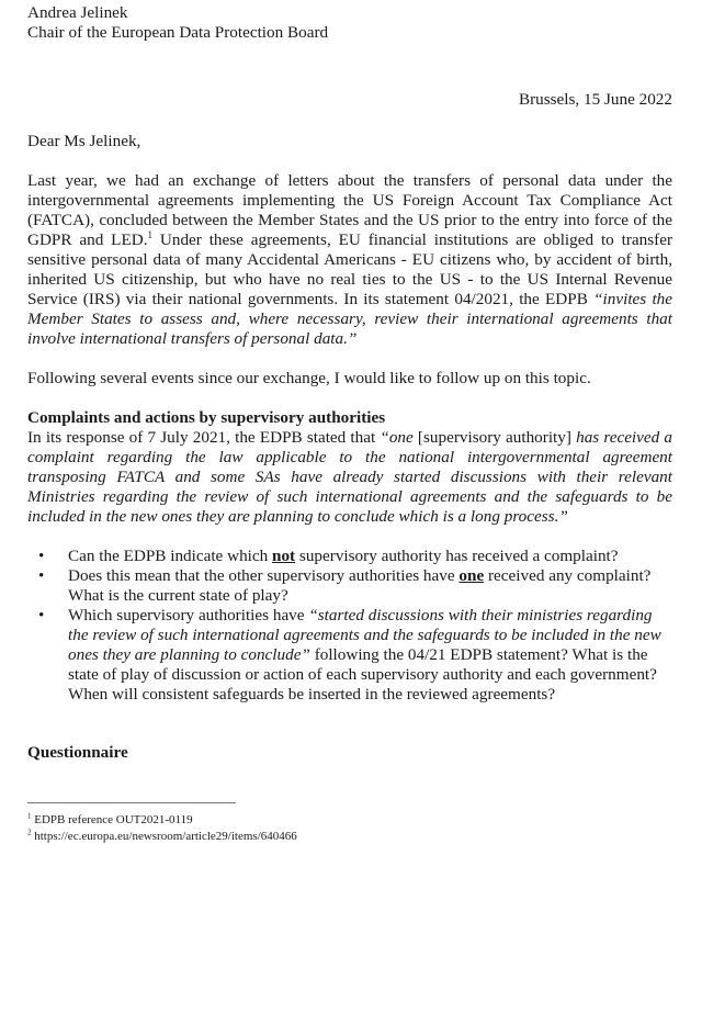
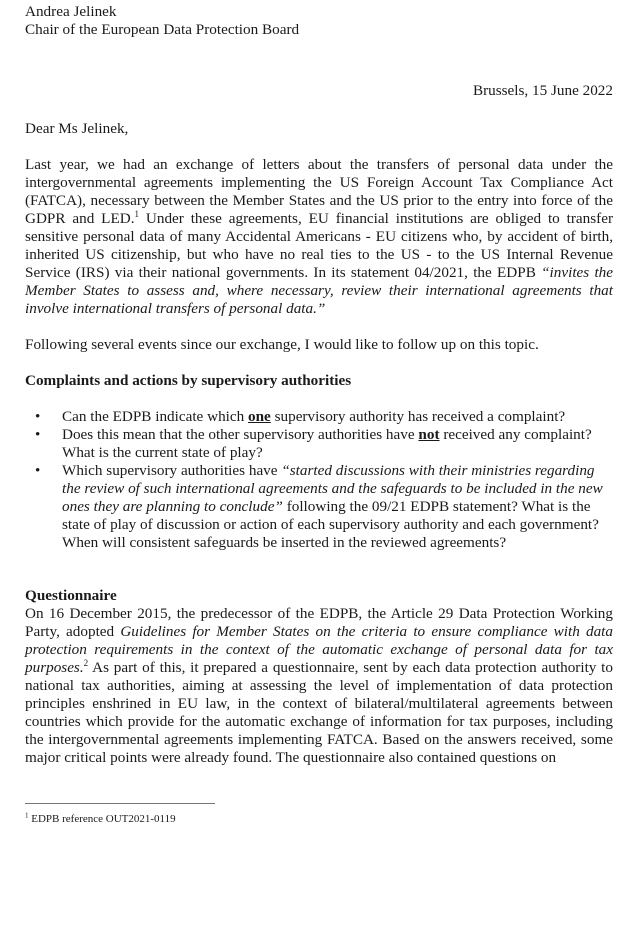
  Andrea Jelinek
  Chair of the European Data Protection Board
  Brussels, 15 June 2022
  Dear Ms Jelinek,
- Last year, we had an exchange of letters about the transfers of personal data under the intergovernmental agreements implementing the US Foreign Account Tax Compliance Act (FATCA), concluded between the Member States and the US prior to the entry into force of the GDPR and LED.1 Under these agreements, EU financial institutions are obliged to transfer sensitive personal data of many Accidental Americans - EU citizens who, by accident of birth, inherited US citizenship, but who have no real ties to the US - to the US Internal Revenue Service (IRS) via their national governments. In its statement 04/2021, the EDPB “invites the Member States to assess and, where necessary, review their international agreements that involve international transfers of personal data.”
+ Last year, we had an exchange of letters about the transfers of personal data under the intergovernmental agreements implementing the US Foreign Account Tax Compliance Act (FATCA), necessary between the Member States and the US prior to the entry into force of the GDPR and LED.1 Under these agreements, EU financial institutions are obliged to transfer sensitive personal data of many Accidental Americans - EU citizens who, by accident of birth, inherited US citizenship, but who have no real ties to the US - to the US Internal Revenue Service (IRS) via their national governments. In its statement 04/2021, the EDPB “invites the Member States to assess and, where necessary, review their international agreements that involve international transfers of personal data.”
  Following several events since our exchange, I would like to follow up on this topic.
  Complaints and actions by supervisory authorities
- In its response of 7 July 2021, the EDPB stated that “one [supervisory authority] has received a complaint regarding the law applicable to the national intergovernmental agreement transposing FATCA and some SAs have already started discussions with their relevant Ministries regarding the review of such international agreements and the safeguards to be included in the new ones they are planning to conclude which is a long process.”
  •
- Can the EDPB indicate which not supervisory authority has received a complaint?
+ Can the EDPB indicate which one supervisory authority has received a complaint?
  •
- Does this mean that the other supervisory authorities have one received any complaint? What is the current state of play?
+ Does this mean that the other supervisory authorities have not received any complaint? What is the current state of play?
  •
- Which supervisory authorities have “started discussions with their ministries regarding the review of such international agreements and the safeguards to be included in the new ones they are planning to conclude” following the 04/21 EDPB statement? What is the state of play of discussion or action of each supervisory authority and each government? When will consistent safeguards be inserted in the reviewed agreements?
+ Which supervisory authorities have “started discussions with their ministries regarding the review of such international agreements and the safeguards to be included in the new ones they are planning to conclude” following the 09/21 EDPB statement? What is the state of play of discussion or action of each supervisory authority and each government? When will consistent safeguards be inserted in the reviewed agreements?
  Questionnaire
+ On 16 December 2015, the predecessor of the EDPB, the Article 29 Data Protection Working Party, adopted Guidelines for Member States on the criteria to ensure compliance with data protection requirements in the context of the automatic exchange of personal data for tax purposes.2 As part of this, it prepared a questionnaire, sent by each data protection authority to national tax authorities, aiming at assessing the level of implementation of data protection principles enshrined in EU law, in the context of bilateral/multilateral agreements between countries which provide for the automatic exchange of information for tax purposes, including the intergovernmental agreements implementing FATCA. Based on the answers received, some major critical points were already found. The questionnaire also contained questions on
  1 EDPB reference OUT2021-0119
- 2 https://ec.europa.eu/newsroom/article29/items/640466
